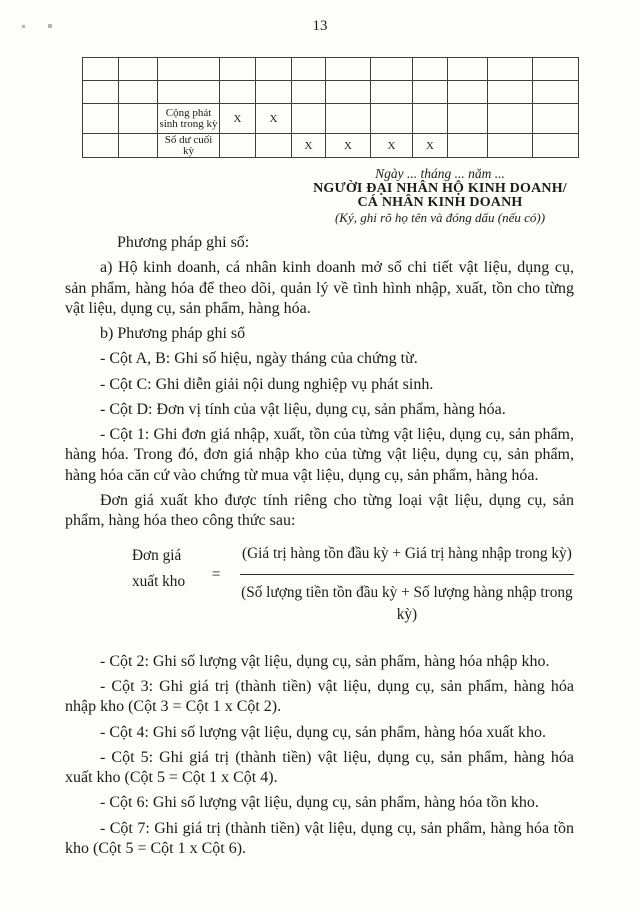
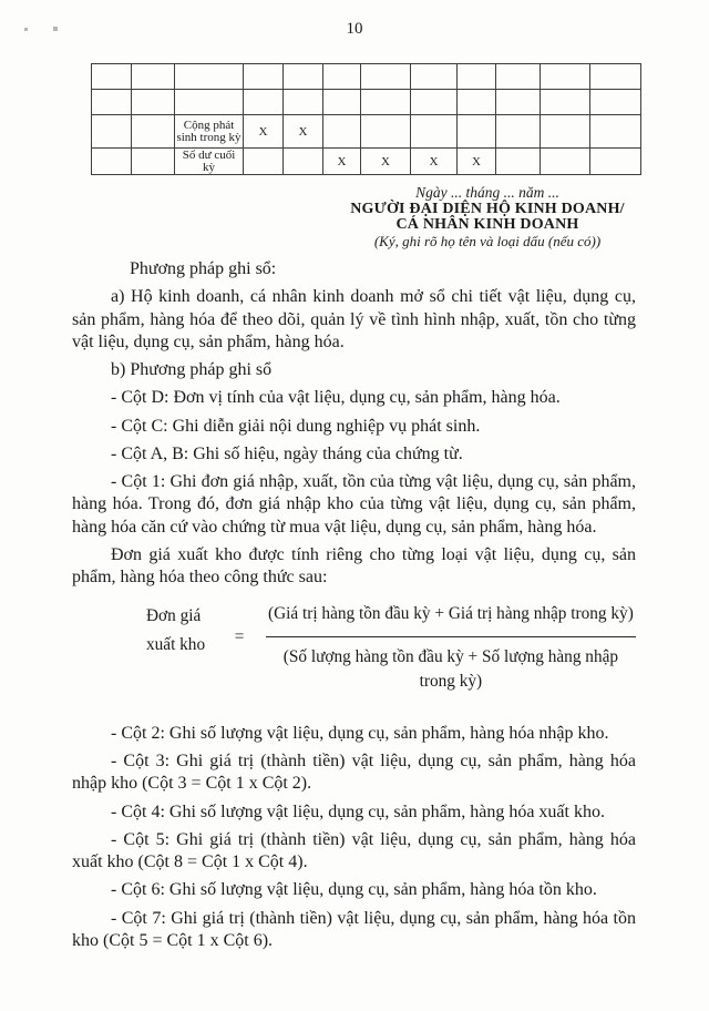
- 13
+ 10
  		Cộng phát sinh trong kỳ	X	X
  		Số dư cuối kỳ			X	X	X	X
  Ngày ... tháng ... năm ...
- NGƯỜI ĐẠI NHÂN HỘ KINH DOANH/
+ NGƯỜI ĐẠI DIỆN HỘ KINH DOANH/
  CÁ NHÂN KINH DOANH
- (Ký, ghi rõ họ tên và đóng dấu (nếu có))
+ (Ký, ghi rõ họ tên và loại dấu (nếu có))
  Phương pháp ghi sổ:
  a) Hộ kinh doanh, cá nhân kinh doanh mở sổ chi tiết vật liệu, dụng cụ, sản phẩm, hàng hóa để theo dõi, quản lý về tình hình nhập, xuất, tồn cho từng vật liệu, dụng cụ, sản phẩm, hàng hóa.
  b) Phương pháp ghi sổ
- - Cột A, B: Ghi số hiệu, ngày tháng của chứng từ.
+ - Cột D: Đơn vị tính của vật liệu, dụng cụ, sản phẩm, hàng hóa.
  - Cột C: Ghi diễn giải nội dung nghiệp vụ phát sinh.
- - Cột D: Đơn vị tính của vật liệu, dụng cụ, sản phẩm, hàng hóa.
+ - Cột A, B: Ghi số hiệu, ngày tháng của chứng từ.
  - Cột 1: Ghi đơn giá nhập, xuất, tồn của từng vật liệu, dụng cụ, sản phẩm, hàng hóa. Trong đó, đơn giá nhập kho của từng vật liệu, dụng cụ, sản phẩm, hàng hóa căn cứ vào chứng từ mua vật liệu, dụng cụ, sản phẩm, hàng hóa.
  Đơn giá xuất kho được tính riêng cho từng loại vật liệu, dụng cụ, sản phẩm, hàng hóa theo công thức sau:
  Đơn giá
  xuất kho
  =
  (Giá trị hàng tồn đầu kỳ + Giá trị hàng nhập trong kỳ)
- (Số lượng tiền tồn đầu kỳ + Số lượng hàng nhập trong kỳ)
+ (Số lượng hàng tồn đầu kỳ + Số lượng hàng nhập trong kỳ)
  - Cột 2: Ghi số lượng vật liệu, dụng cụ, sản phẩm, hàng hóa nhập kho.
  - Cột 3: Ghi giá trị (thành tiền) vật liệu, dụng cụ, sản phẩm, hàng hóa nhập kho (Cột 3 = Cột 1 x Cột 2).
  - Cột 4: Ghi số lượng vật liệu, dụng cụ, sản phẩm, hàng hóa xuất kho.
- - Cột 5: Ghi giá trị (thành tiền) vật liệu, dụng cụ, sản phẩm, hàng hóa xuất kho (Cột 5 = Cột 1 x Cột 4).
+ - Cột 5: Ghi giá trị (thành tiền) vật liệu, dụng cụ, sản phẩm, hàng hóa xuất kho (Cột 8 = Cột 1 x Cột 4).
  - Cột 6: Ghi số lượng vật liệu, dụng cụ, sản phẩm, hàng hóa tồn kho.
  - Cột 7: Ghi giá trị (thành tiền) vật liệu, dụng cụ, sản phẩm, hàng hóa tồn kho (Cột 5 = Cột 1 x Cột 6).
